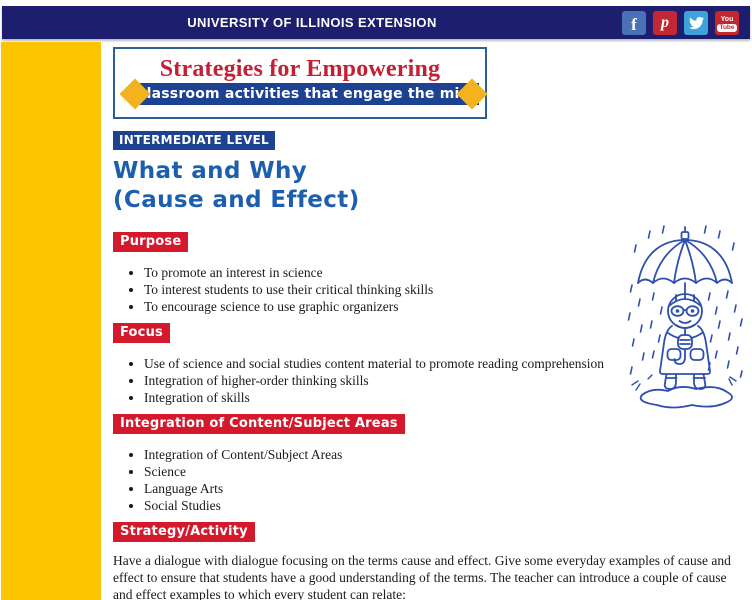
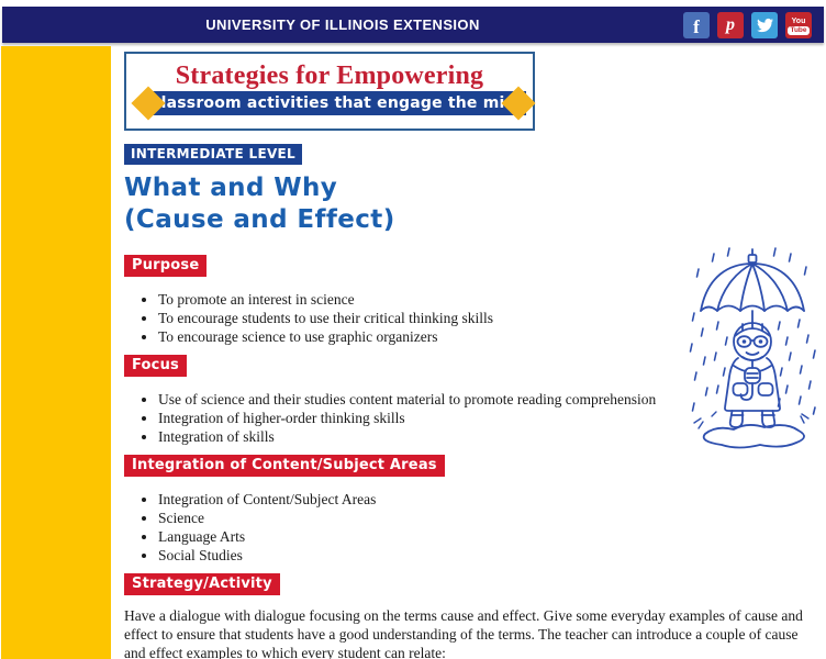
  UNIVERSITY OF ILLINOIS EXTENSION
  f
  p
  Strategies for Empowering
  assroom activities that engage the m
  INTERMEDIATE LEVEL
  What and Why
  (Cause and Effect)
  Purpose
  To promote an interest in science
- To interest students to use their critical thinking skills
+ To encourage students to use their critical thinking skills
  To encourage science to use graphic organizers
  Focus
- Use of science and social studies content material to promote reading comprehension
+ Use of science and their studies content material to promote reading comprehension
  Integration of higher-order thinking skills
  Integration of skills
  Integration of Content/Subject Areas
  Integration of Content/Subject Areas
  Science
  Language Arts
  Social Studies
  Strategy/Activity
  Have a dialogue with dialogue focusing on the terms cause and effect. Give some everyday examples of cause and effect to ensure that students have a good understanding of the terms. The teacher can introduce a couple of cause and effect examples to which every student can relate:
